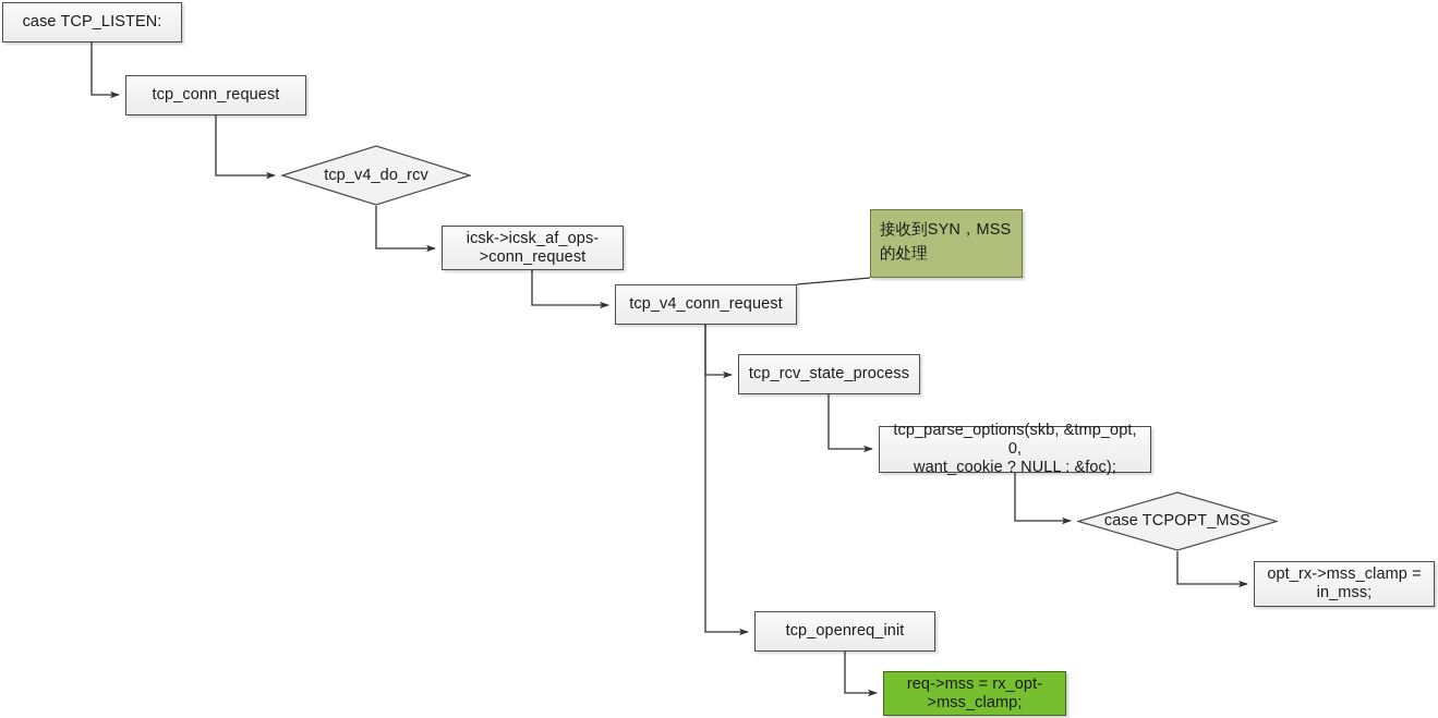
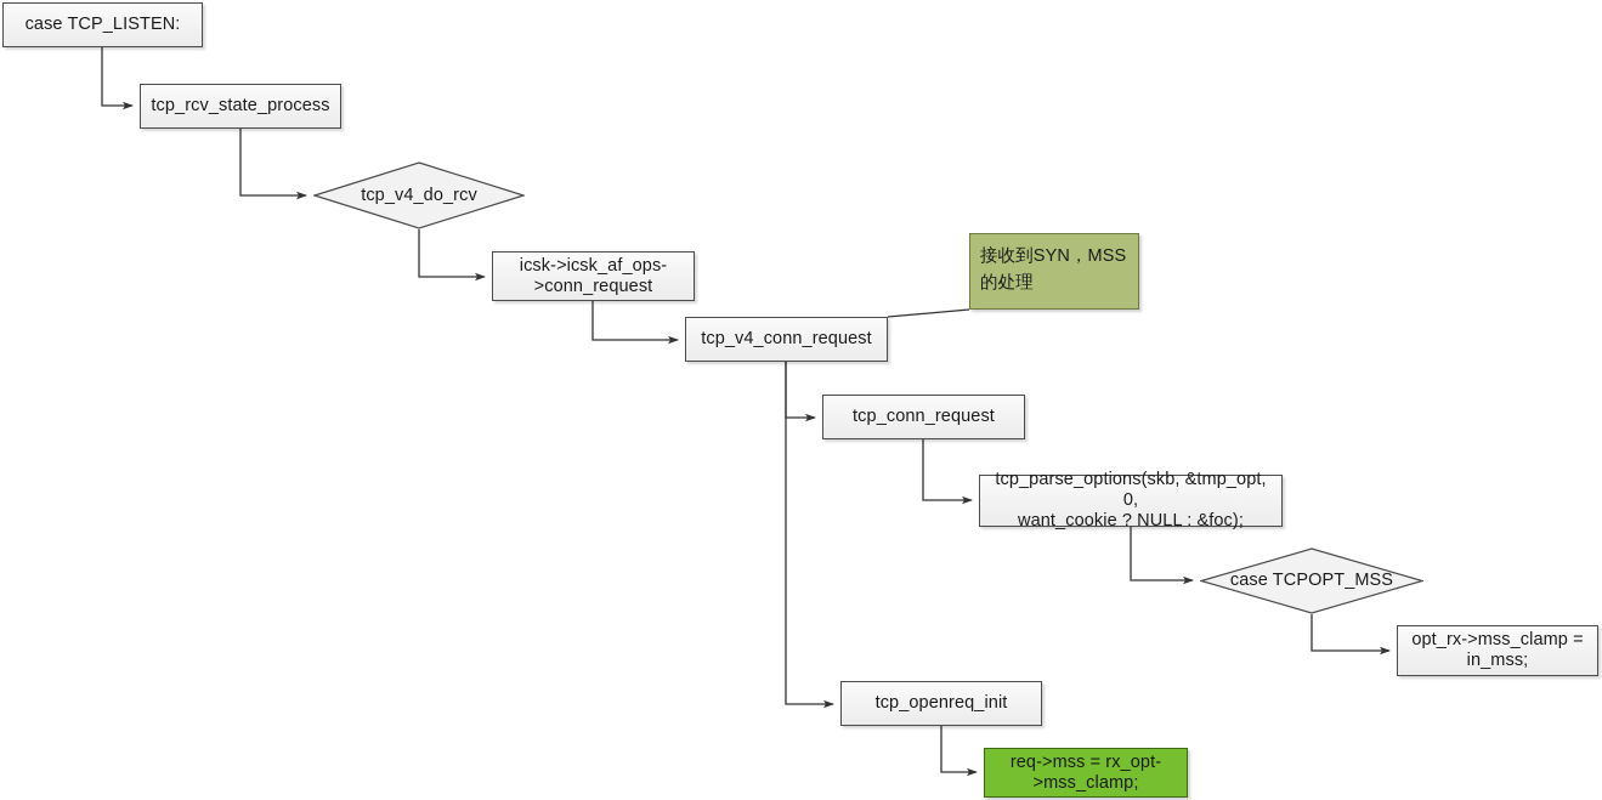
  case TCP_LISTEN:
- tcp_conn_request
+ tcp_rcv_state_process
  tcp_v4_do_rcv
  icsk->icsk_af_ops-
  >conn_request
  接收到SYN，MSS
  的处理
  tcp_v4_conn_request
- tcp_rcv_state_process
+ tcp_conn_request
  tcp_parse_options(skb, &tmp_opt, 0,
  want_cookie ? NULL : &foc);
  case TCPOPT_MSS
  opt_rx->mss_clamp =
  in_mss;
  tcp_openreq_init
  req->mss = rx_opt-
  >mss_clamp;
